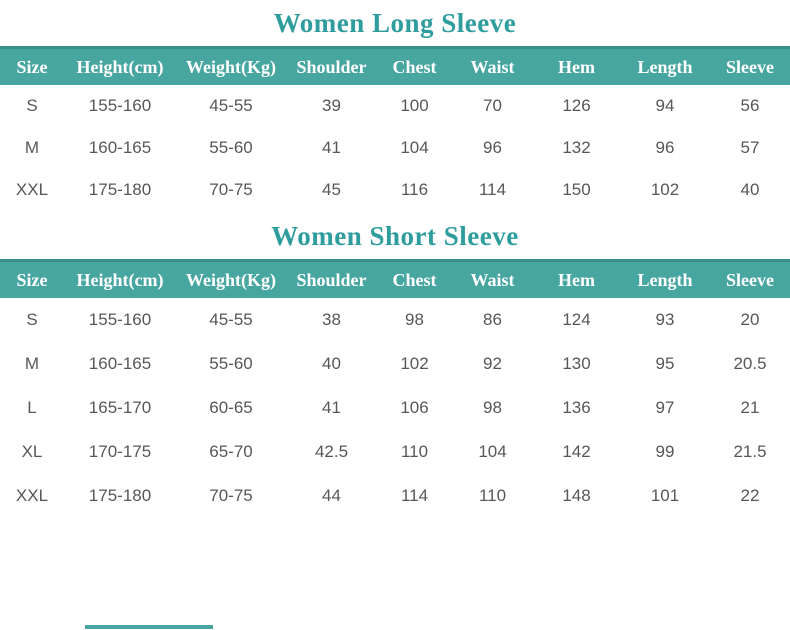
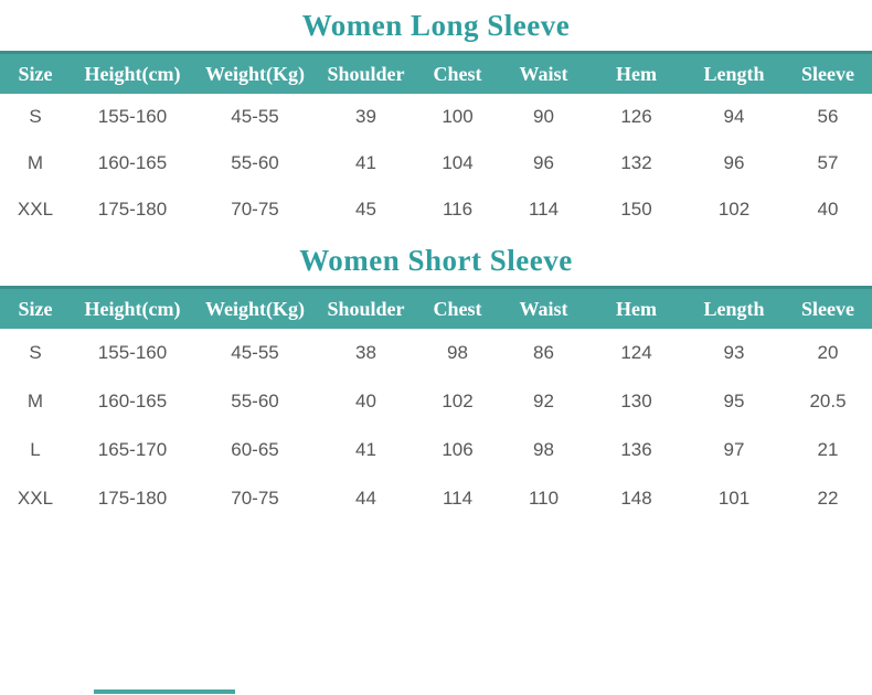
  Women Long Sleeve
  Size	Height(cm)	Weight(Kg)	Shoulder	Chest	Waist	Hem	Length	Sleeve
- S	155-160	45-55	39	100	70	126	94	56
+ S	155-160	45-55	39	100	90	126	94	56
  M	160-165	55-60	41	104	96	132	96	57
  XXL	175-180	70-75	45	116	114	150	102	40
  Women Short Sleeve
  Size	Height(cm)	Weight(Kg)	Shoulder	Chest	Waist	Hem	Length	Sleeve
  S	155-160	45-55	38	98	86	124	93	20
  M	160-165	55-60	40	102	92	130	95	20.5
  L	165-170	60-65	41	106	98	136	97	21
- XL	170-175	65-70	42.5	110	104	142	99	21.5
  XXL	175-180	70-75	44	114	110	148	101	22
